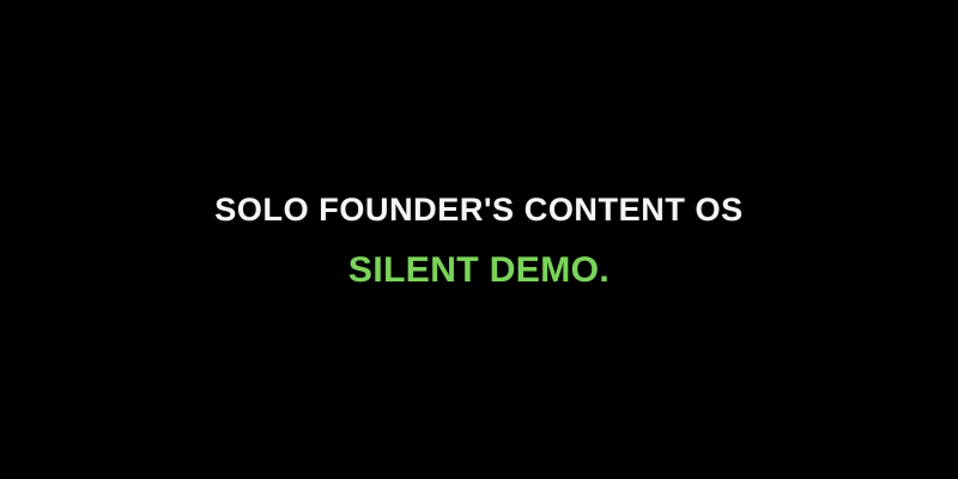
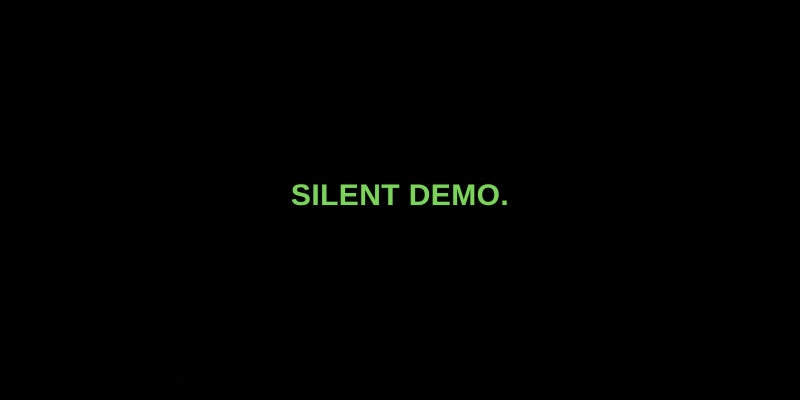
- SOLO FOUNDER'S CONTENT OS
  SILENT DEMO.
